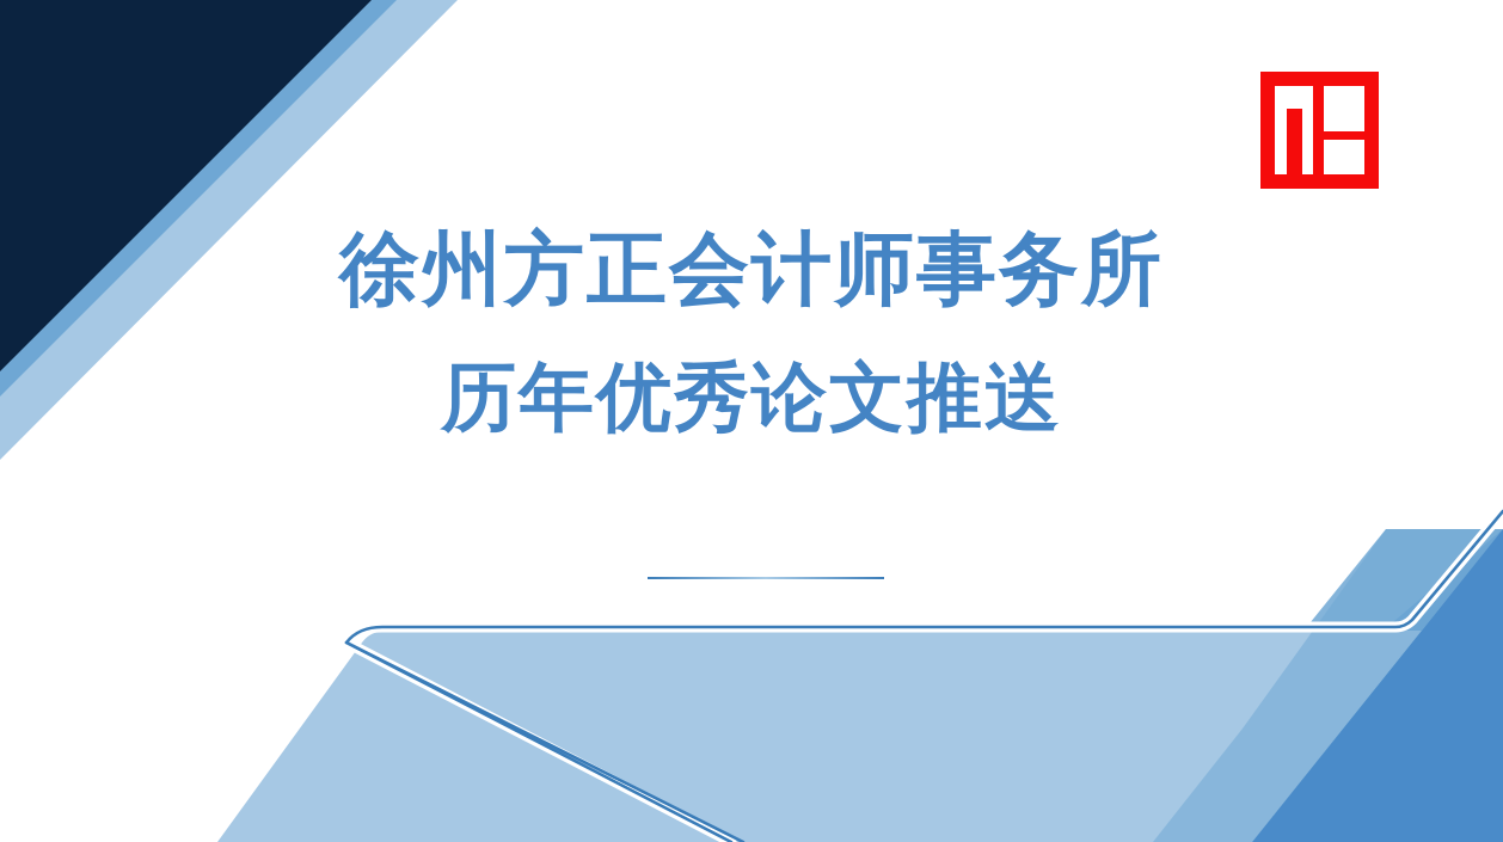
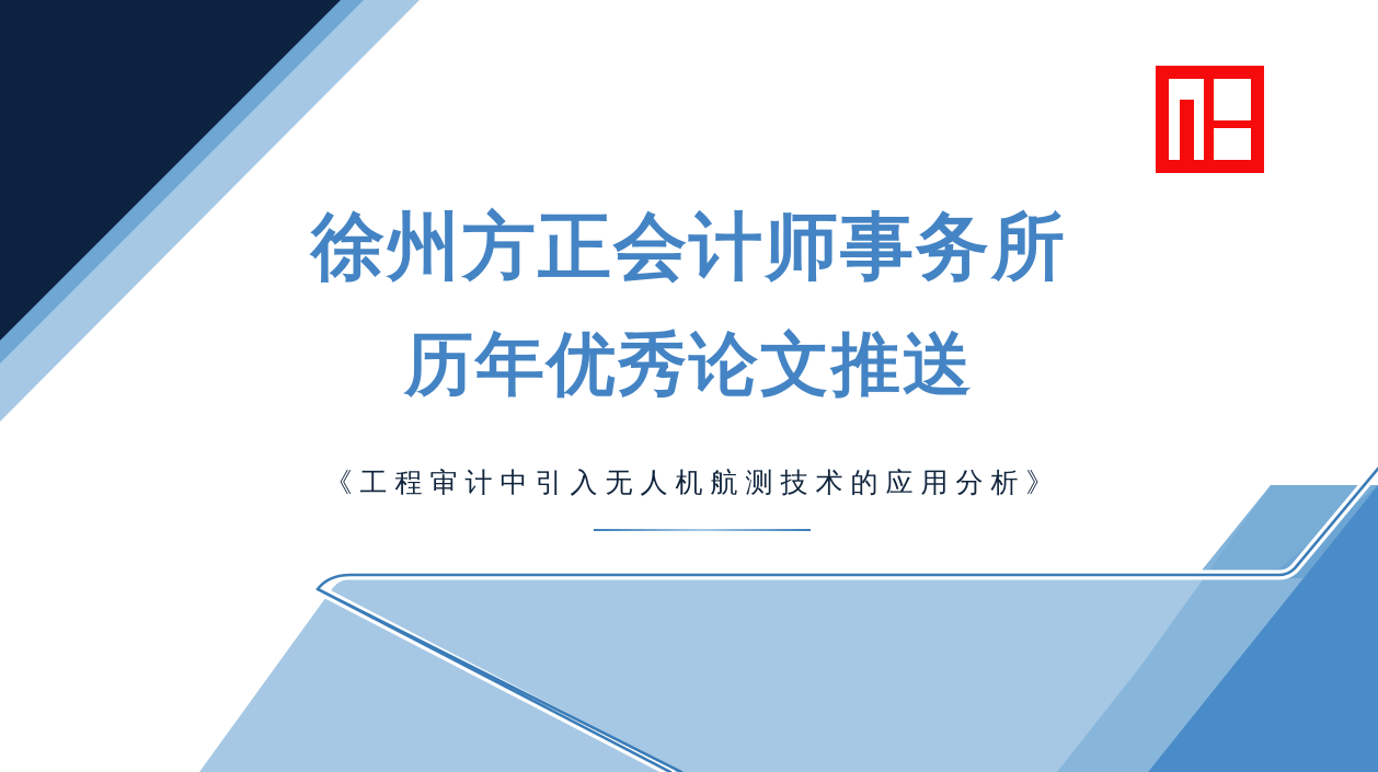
  徐州方正会计师事务所
  历年优秀论文推送
+ 《工程审计中引入无人机航测技术的应用分析》
